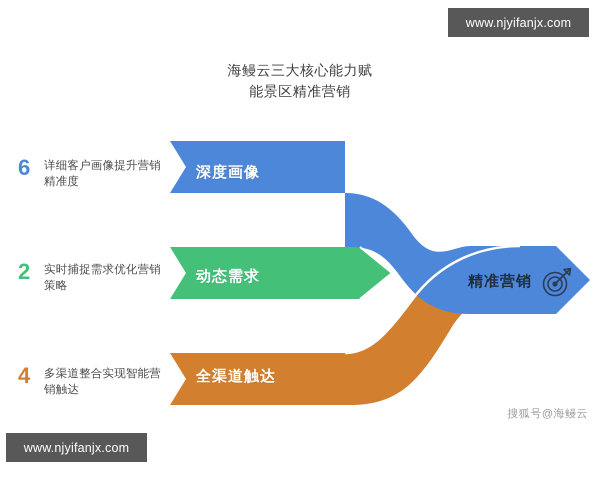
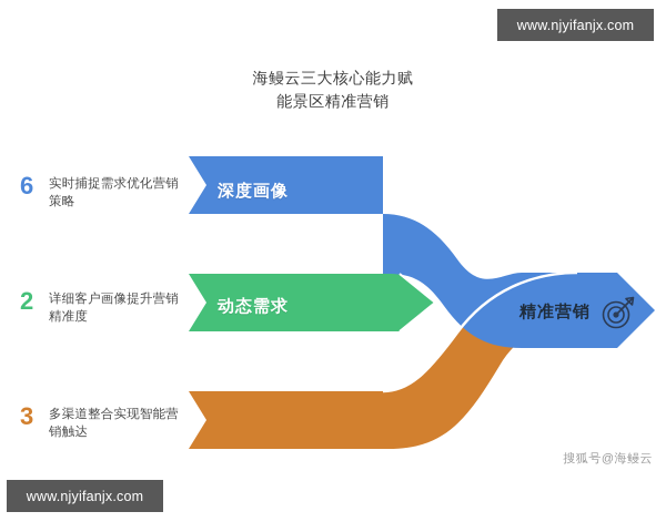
  海鳗云三大核心能力赋
  能景区精准营销
  6
- 详细客户画像提升营销精准度
+ 实时捕捉需求优化营销策略
  2
- 实时捕捉需求优化营销策略
+ 详细客户画像提升营销精准度
- 4
+ 3
  多渠道整合实现智能营销触达
  深度画像
  动态需求
- 全渠道触达
  精准营销
  www.njyifanjx.com
  www.njyifanjx.com
  搜狐号@海鳗云
